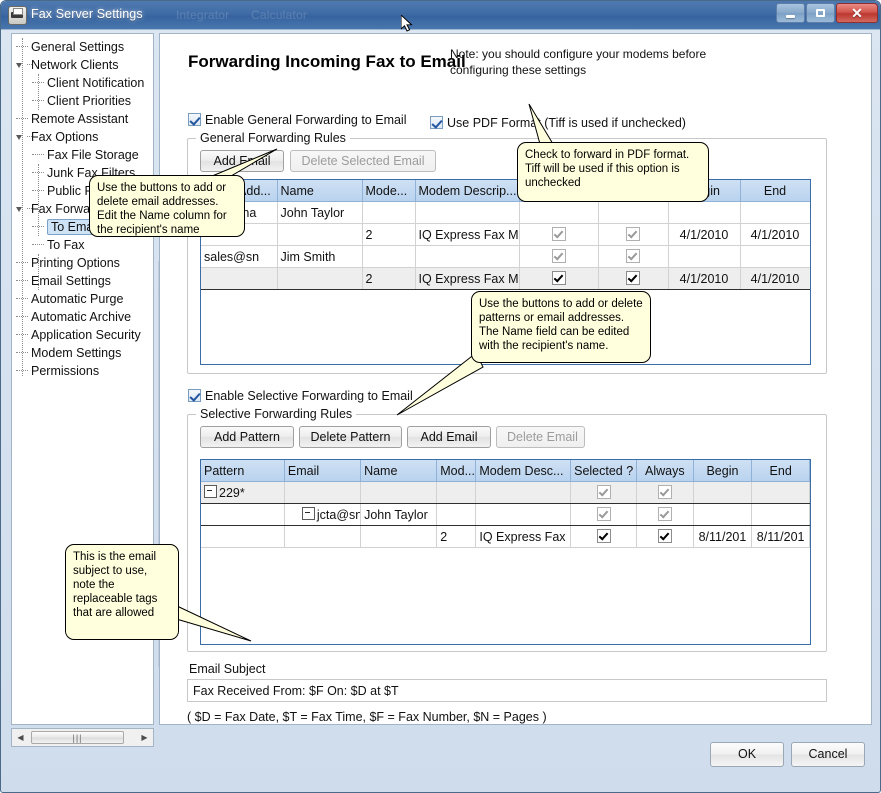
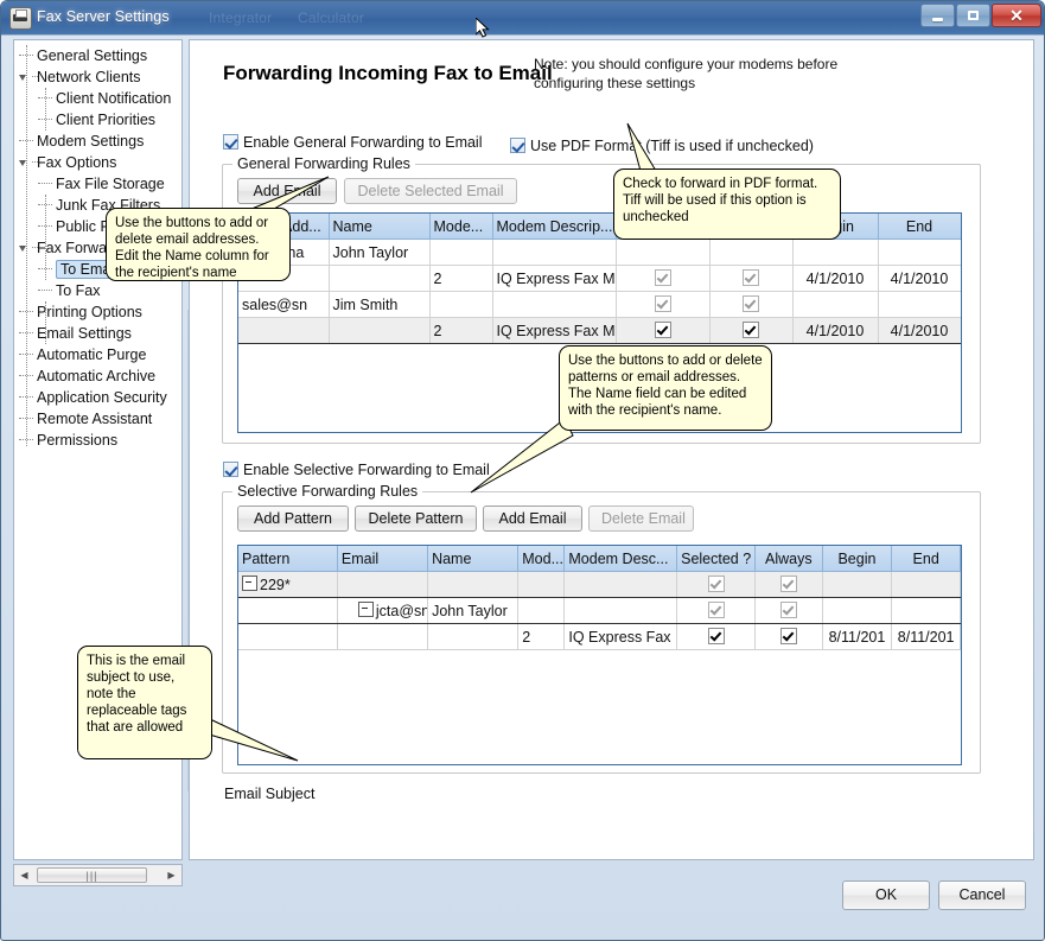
  Fax Server Settings
  Integrator
  Calculator
  ✕
  General Settings
  Network Clients
  Client Notification
  Client Priorities
- Remote Assistant
+ Modem Settings
  Fax Options
  Fax File Storage
  Junk Fax Filters
  To Fax
  Printing Options
  Email Settings
  Automatic Purge
  Automatic Archive
  Application Security
- Modem Settings
+ Remote Assistant
  Permissions
  ◀
  |||
  ▶
  Forwarding Incoming Fax to Email
  Note: you should configure your modems before configuring these settings
  Enable General Forwarding to Email
  Use PDF Form (Tiff is used if unchecked)
  General Forwarding Rules
  Add Eail
  Delete Selected Email
  		2	IQ Express Fax M			4/1/2010	4/1/2010
  sales@sn	Jim Smith
  		2	IQ Express Fax M			4/1/2010	4/1/2010
  Enable Selective Forwarding to Email
  Selective Forwarding Rules
  Add Pattern
  Delete Pattern
  Add Email
  Delete Email
  Pattern	Email	Name	Mod...	Modem Desc...	Selected ?	Always	Begin	End
  229*
  	jcta@sn	John Taylor
  			2	IQ Express Fax			8/11/201	8/11/201
  Email Subject
- Fax Received From: $F On: $D at $T
- ( $D = Fax Date, $T = Fax Time, $F = Fax Number, $N = Pages )
  OK
  Cancel
  Use the buttons to add or delete email addresses.
  Edit the Name column for the recipient's name
  Check to forward in PDF format. Tiff will be used if this option is unchecked
  Use the buttons to add or delete patterns or email addresses. The Name field can be edited with the recipient's name.
  This is the email subject to use, note the replaceable tags that are allowed
